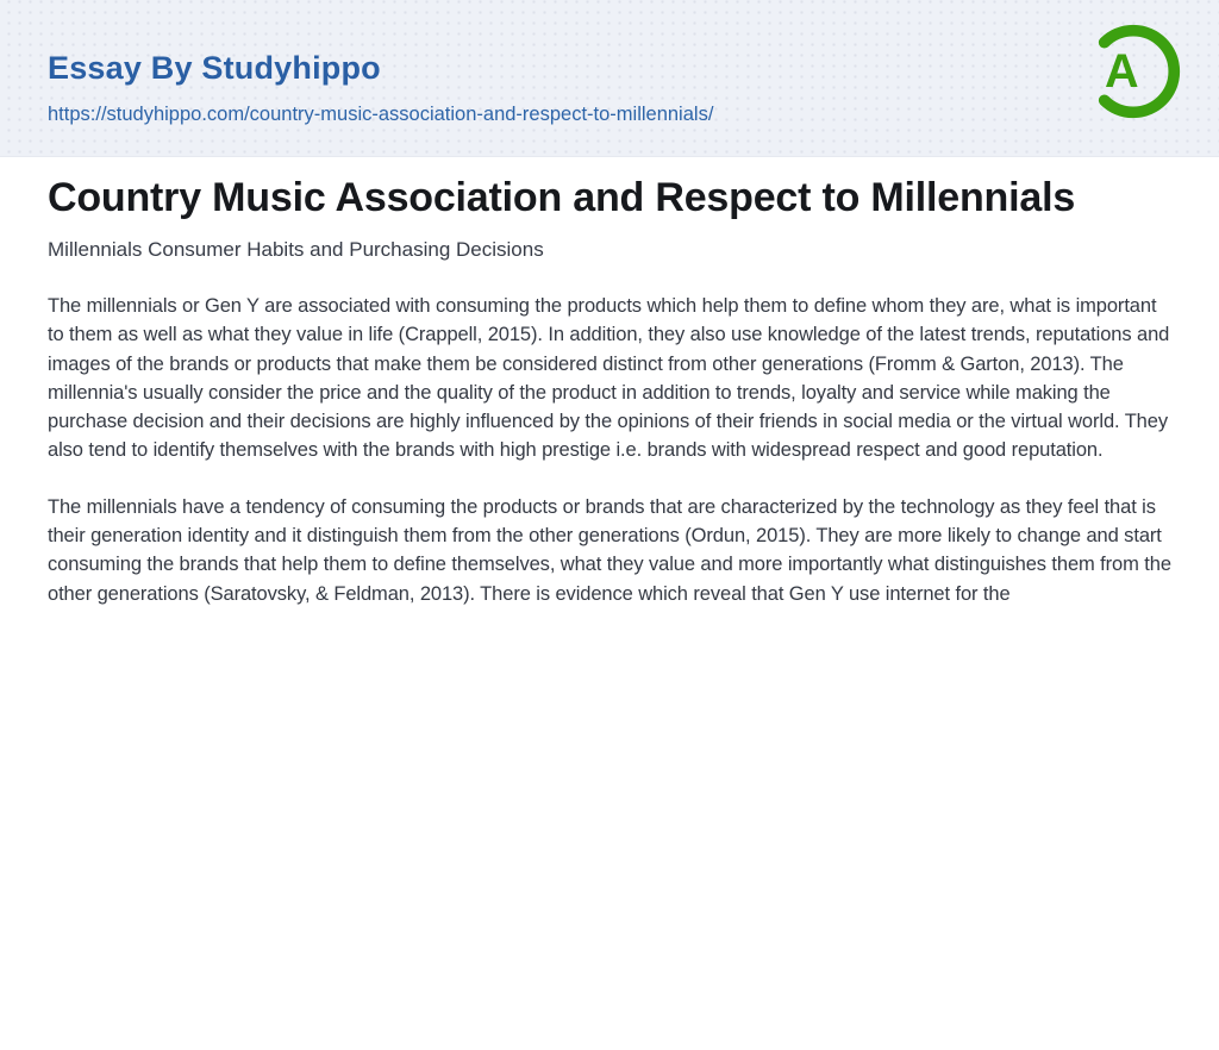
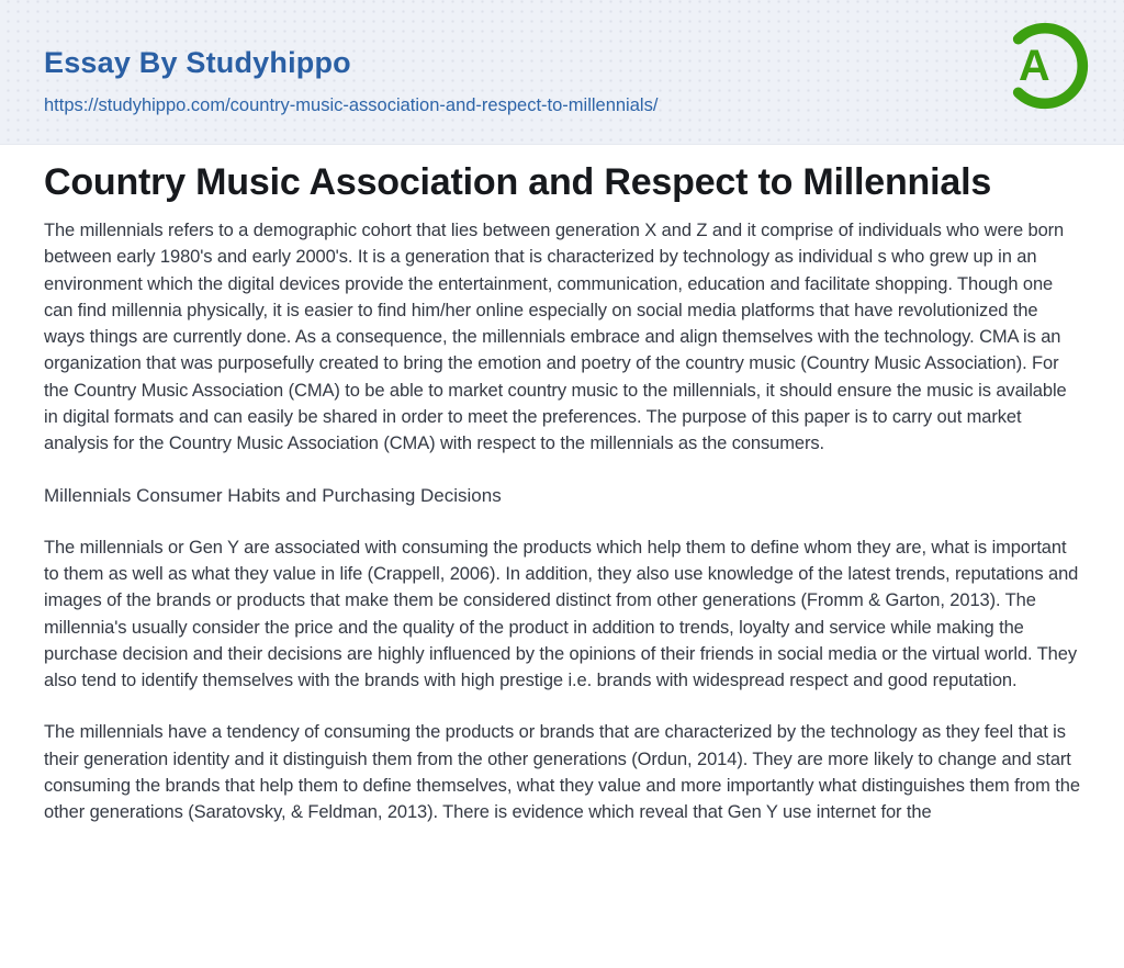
  Essay By Studyhippo
  https://studyhippo.com/country-music-association-and-respect-to-millennials/
  A
  Country Music Association and Respect to Millennials
+ The millennials refers to a demographic cohort that lies between generation X and Z and it comprise of individuals who were born between early 1980's and early 2000's. It is a generation that is characterized by technology as individual s who grew up in an environment which the digital devices provide the entertainment, communication, education and facilitate shopping. Though one can find millennia physically, it is easier to find him/her online especially on social media platforms that have revolutionized the ways things are currently done. As a consequence, the millennials embrace and align themselves with the technology. CMA is an organization that was purposefully created to bring the emotion and poetry of the country music (Country Music Association). For the Country Music Association (CMA) to be able to market country music to the millennials, it should ensure the music is available in digital formats and can easily be shared in order to meet the preferences. The purpose of this paper is to carry out market analysis for the Country Music Association (CMA) with respect to the millennials as the consumers.
  Millennials Consumer Habits and Purchasing Decisions
- The millennials or Gen Y are associated with consuming the products which help them to define whom they are, what is important to them as well as what they value in life (Crappell, 2015). In addition, they also use knowledge of the latest trends, reputations and images of the brands or products that make them be considered distinct from other generations (Fromm & Garton, 2013). The millennia's usually consider the price and the quality of the product in addition to trends, loyalty and service while making the purchase decision and their decisions are highly influenced by the opinions of their friends in social media or the virtual world. They also tend to identify themselves with the brands with high prestige i.e. brands with widespread respect and good reputation.
+ The millennials or Gen Y are associated with consuming the products which help them to define whom they are, what is important to them as well as what they value in life (Crappell, 2006). In addition, they also use knowledge of the latest trends, reputations and images of the brands or products that make them be considered distinct from other generations (Fromm & Garton, 2013). The millennia's usually consider the price and the quality of the product in addition to trends, loyalty and service while making the purchase decision and their decisions are highly influenced by the opinions of their friends in social media or the virtual world. They also tend to identify themselves with the brands with high prestige i.e. brands with widespread respect and good reputation.
- The millennials have a tendency of consuming the products or brands that are characterized by the technology as they feel that is their generation identity and it distinguish them from the other generations (Ordun, 2015). They are more likely to change and start consuming the brands that help them to define themselves, what they value and more importantly what distinguishes them from the other generations (Saratovsky, & Feldman, 2013). There is evidence which reveal that Gen Y use internet for the
+ The millennials have a tendency of consuming the products or brands that are characterized by the technology as they feel that is their generation identity and it distinguish them from the other generations (Ordun, 2014). They are more likely to change and start consuming the brands that help them to define themselves, what they value and more importantly what distinguishes them from the other generations (Saratovsky, & Feldman, 2013). There is evidence which reveal that Gen Y use internet for the
